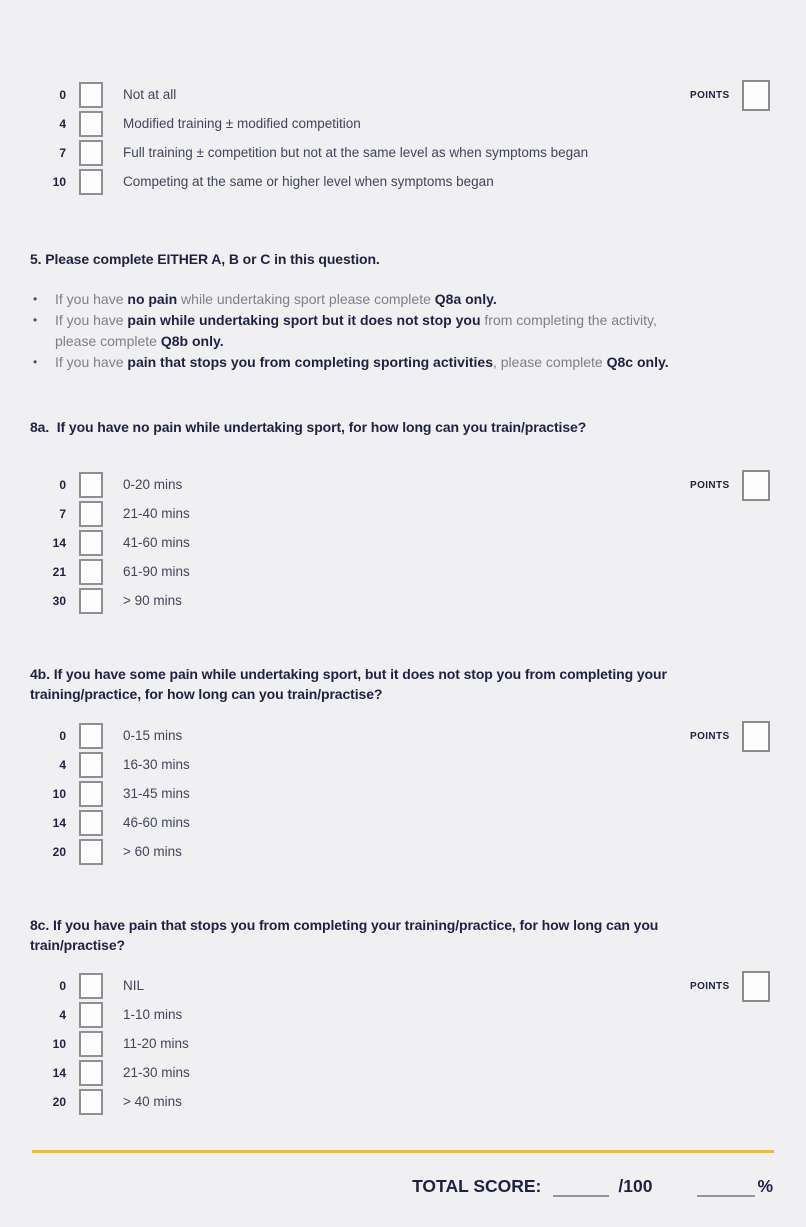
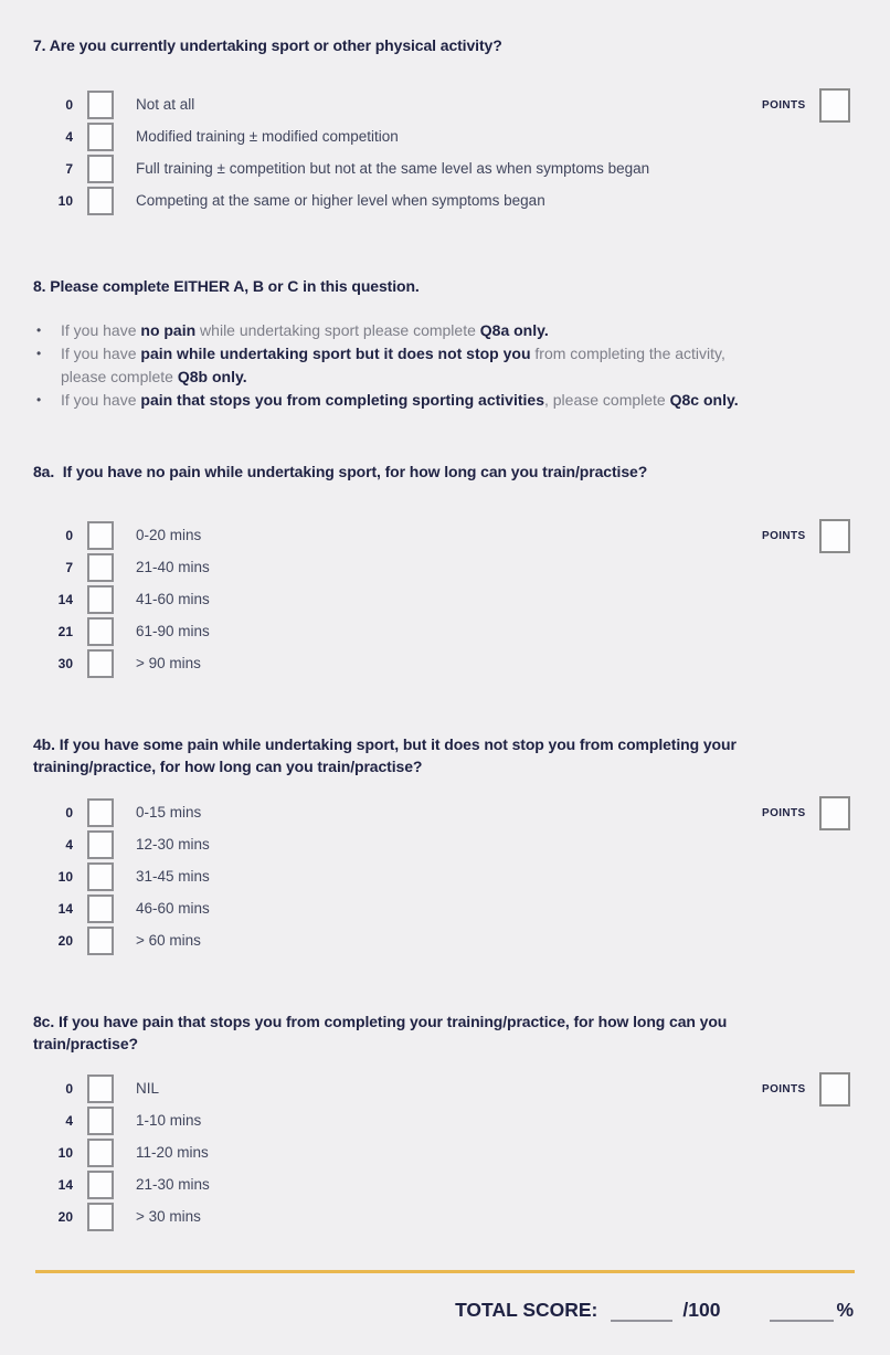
+ 7. Are you currently undertaking sport or other physical activity?
  0
  Not at all
  4
  Modified training ± modified competition
  7
  Full training ± competition but not at the same level as when symptoms began
  10
  Competing at the same or higher level when symptoms began
  POINTS
- 5. Please complete EITHER A, B or C in this question.
+ 8. Please complete EITHER A, B or C in this question.
  •
  If you have no pain while undertaking sport please complete Q8a only.
  •
  If you have pain while undertaking sport but it does not stop you from completing the activity,
  please complete Q8b only.
  •
  If you have pain that stops you from completing sporting activities, please complete Q8c only.
  8a. If you have no pain while undertaking sport, for how long can you train/practise?
  0
  0-20 mins
  7
  21-40 mins
  14
  41-60 mins
  21
  61-90 mins
  30
  > 90 mins
  POINTS
  4b. If you have some pain while undertaking sport, but it does not stop you from completing your training/practice, for how long can you train/practise?
  0
  0-15 mins
  4
- 16-30 mins
+ 12-30 mins
  10
  31-45 mins
  14
  46-60 mins
  20
  > 60 mins
  POINTS
  8c. If you have pain that stops you from completing your training/practice, for how long can you train/practise?
  0
  NIL
  4
  1-10 mins
  10
  11-20 mins
  14
  21-30 mins
  20
- > 40 mins
+ > 30 mins
  POINTS
  TOTAL SCORE:
  /100
  %
